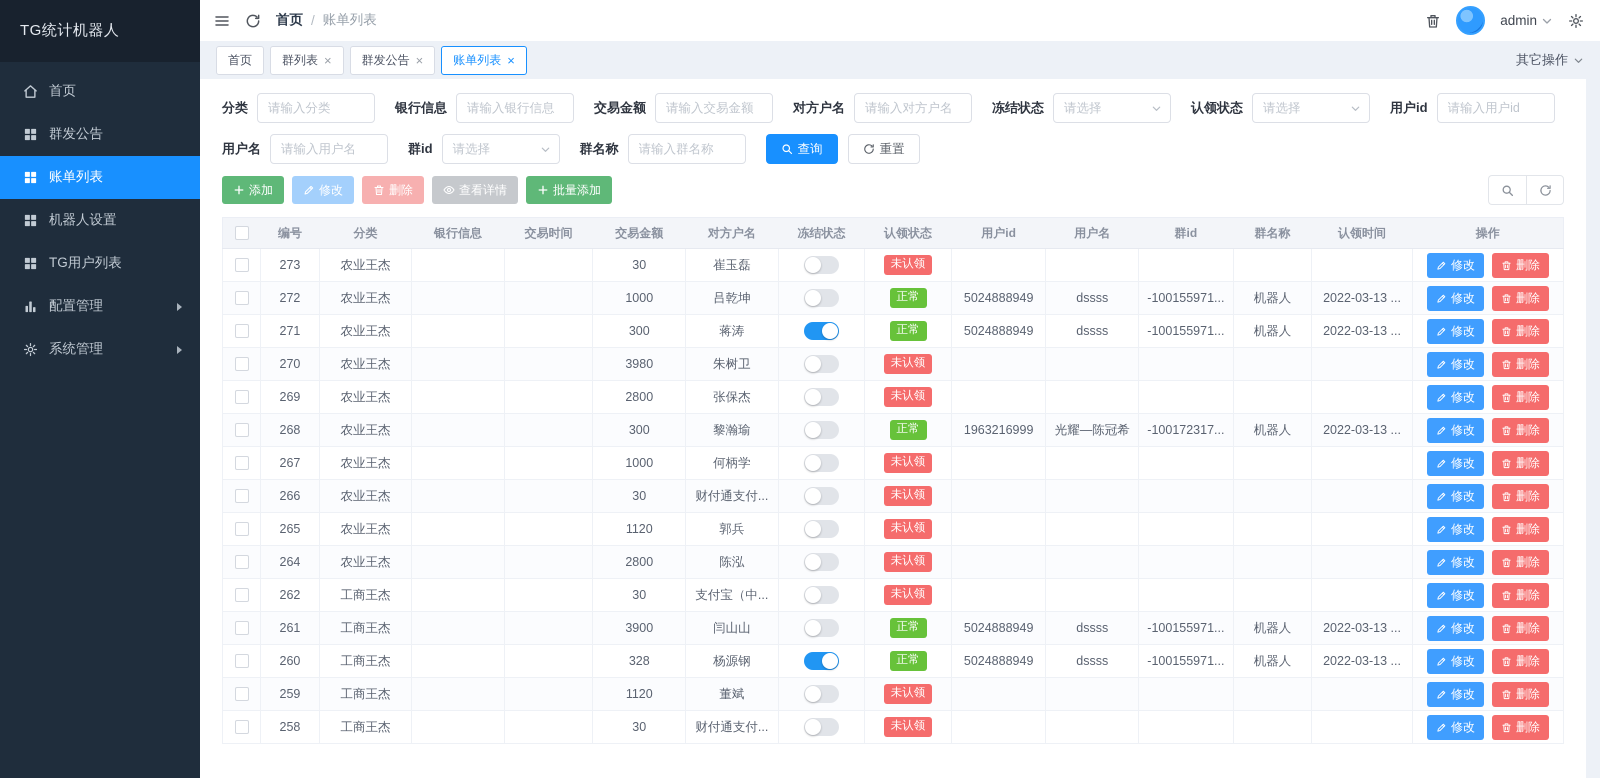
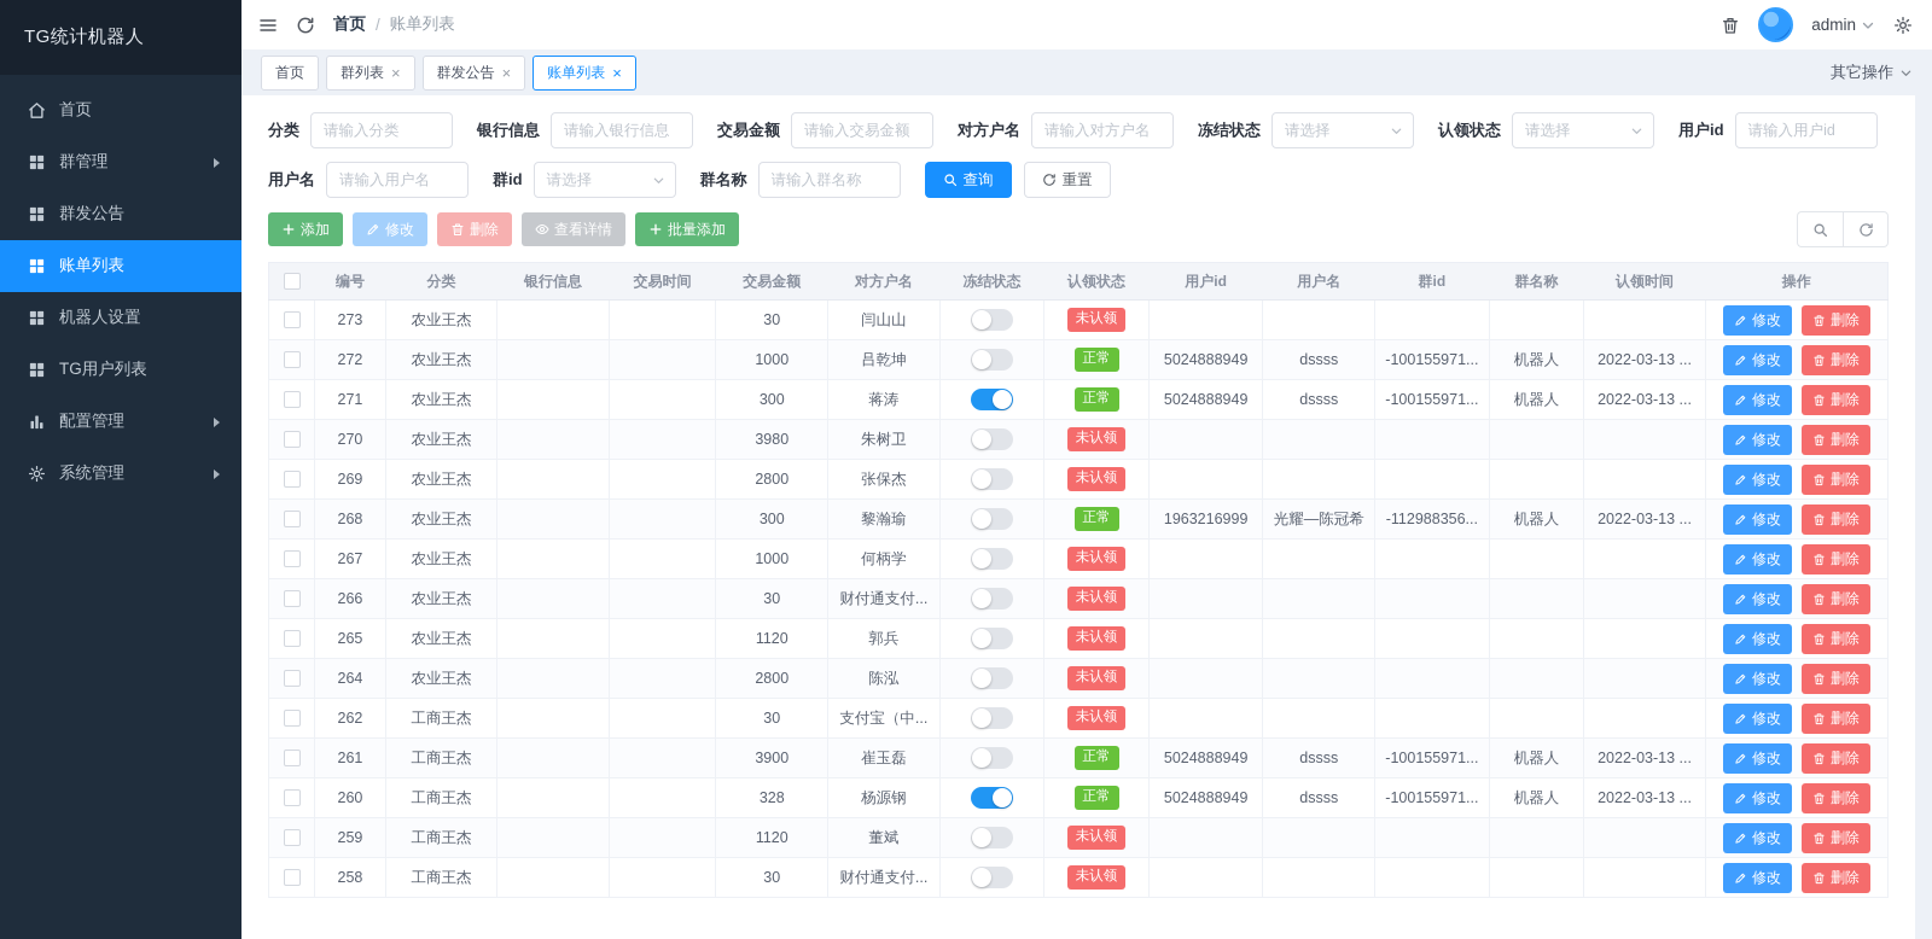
  TG统计机器人
  首页
+ 群管理
  群发公告
  账单列表
  机器人设置
  TG用户列表
  配置管理
  系统管理
  首页
  /
  账单列表
  admin
  首页
  群列表
  ×
  群发公告
  ×
  账单列表
  ×
  其它操作
  分类
  请输入分类
  银行信息
  请输入银行信息
  交易金额
  请输入交易金额
  对方户名
  请输入对方户名
  冻结状态
  请选择
  认领状态
  请选择
  用户id
  请输入用户id
  用户名
  请输入用户名
  群id
  请选择
  群名称
  请输入群名称
  查询
  重置
  添加
  修改
  删除
  查看详情
  批量添加
  	编号	分类	银行信息	交易时间	交易金额	对方户名	冻结状态	认领状态	用户id	用户名	群id	群名称	认领时间	操作
- 	273	农业王杰			30	崔玉磊		未认领						修改 删除
+ 	273	农业王杰			30	闫山山		未认领						修改 删除
  	272	农业王杰			1000	吕乾坤		正常	5024888949	dssss	-100155971...	机器人	2022-03-13 ...	修改 删除
  	271	农业王杰			300	蒋涛		正常	5024888949	dssss	-100155971...	机器人	2022-03-13 ...	修改 删除
  	270	农业王杰			3980	朱树卫		未认领						修改 删除
  	269	农业王杰			2800	张保杰		未认领						修改 删除
- 	268	农业王杰			300	黎瀚瑜		正常	1963216999	光耀—陈冠希	-100172317...	机器人	2022-03-13 ...	修改 删除
+ 	268	农业王杰			300	黎瀚瑜		正常	1963216999	光耀—陈冠希	-112988356...	机器人	2022-03-13 ...	修改 删除
  	267	农业王杰			1000	何柄学		未认领						修改 删除
  	266	农业王杰			30	财付通支付...		未认领						修改 删除
  	265	农业王杰			1120	郭兵		未认领						修改 删除
  	264	农业王杰			2800	陈泓		未认领						修改 删除
  	262	工商王杰			30	支付宝（中...		未认领						修改 删除
- 	261	工商王杰			3900	闫山山		正常	5024888949	dssss	-100155971...	机器人	2022-03-13 ...	修改 删除
+ 	261	工商王杰			3900	崔玉磊		正常	5024888949	dssss	-100155971...	机器人	2022-03-13 ...	修改 删除
  	260	工商王杰			328	杨源钢		正常	5024888949	dssss	-100155971...	机器人	2022-03-13 ...	修改 删除
  	259	工商王杰			1120	董斌		未认领						修改 删除
  	258	工商王杰			30	财付通支付...		未认领						修改 删除
